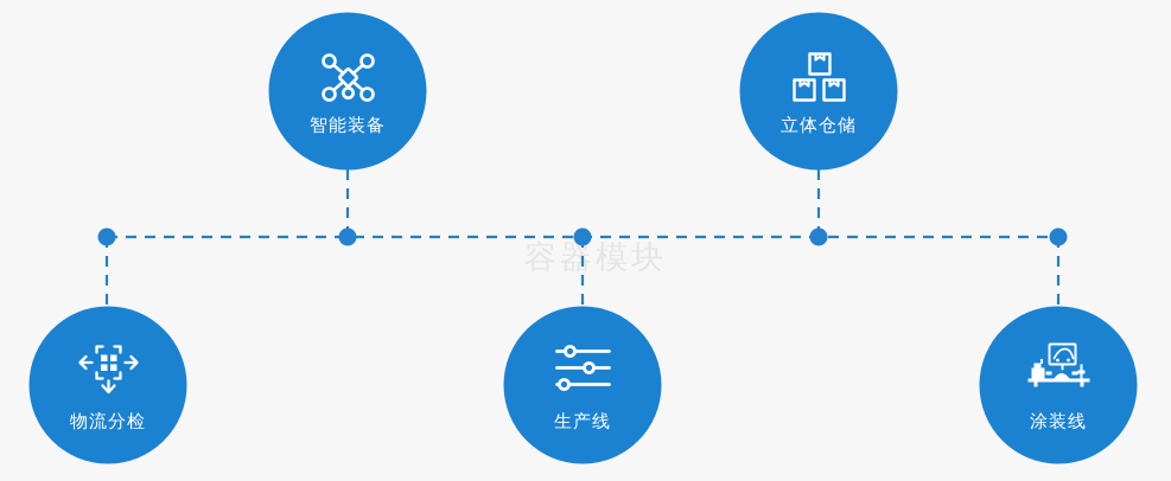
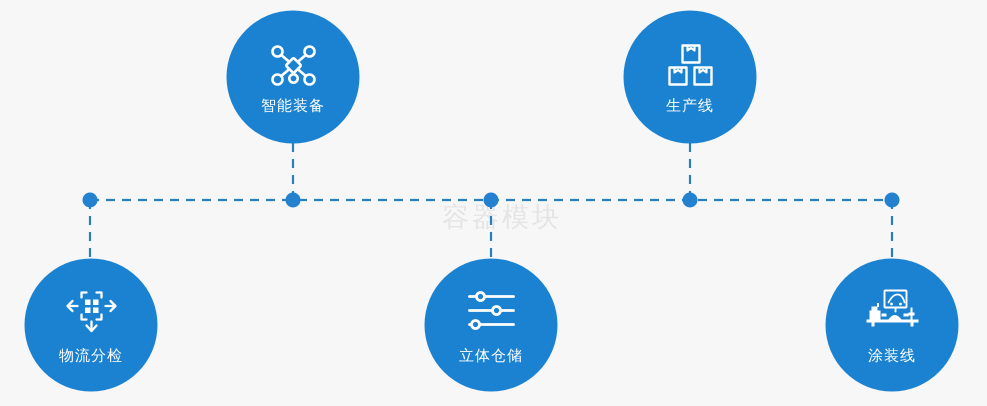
  容器模块
  智能装备
- 立体仓储
+ 生产线
  物流分检
- 生产线
+ 立体仓储
  涂装线
